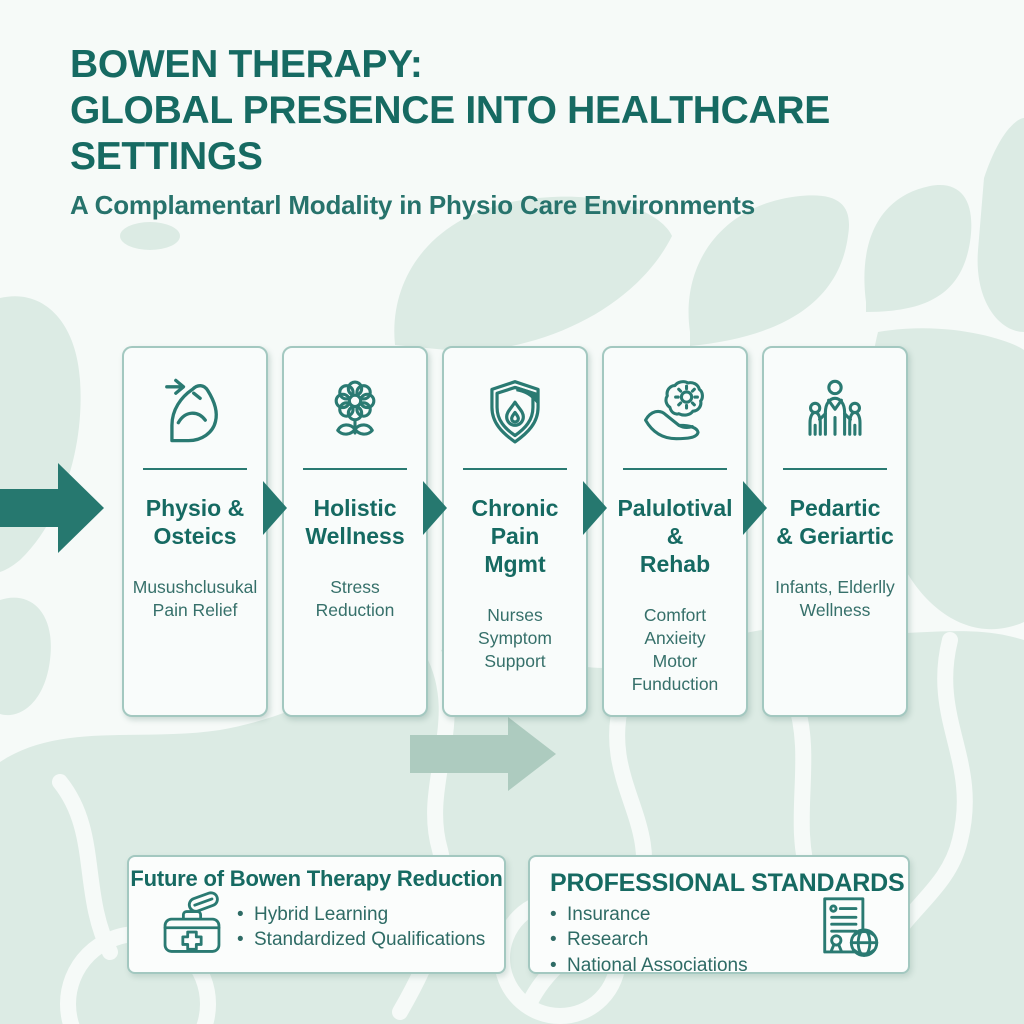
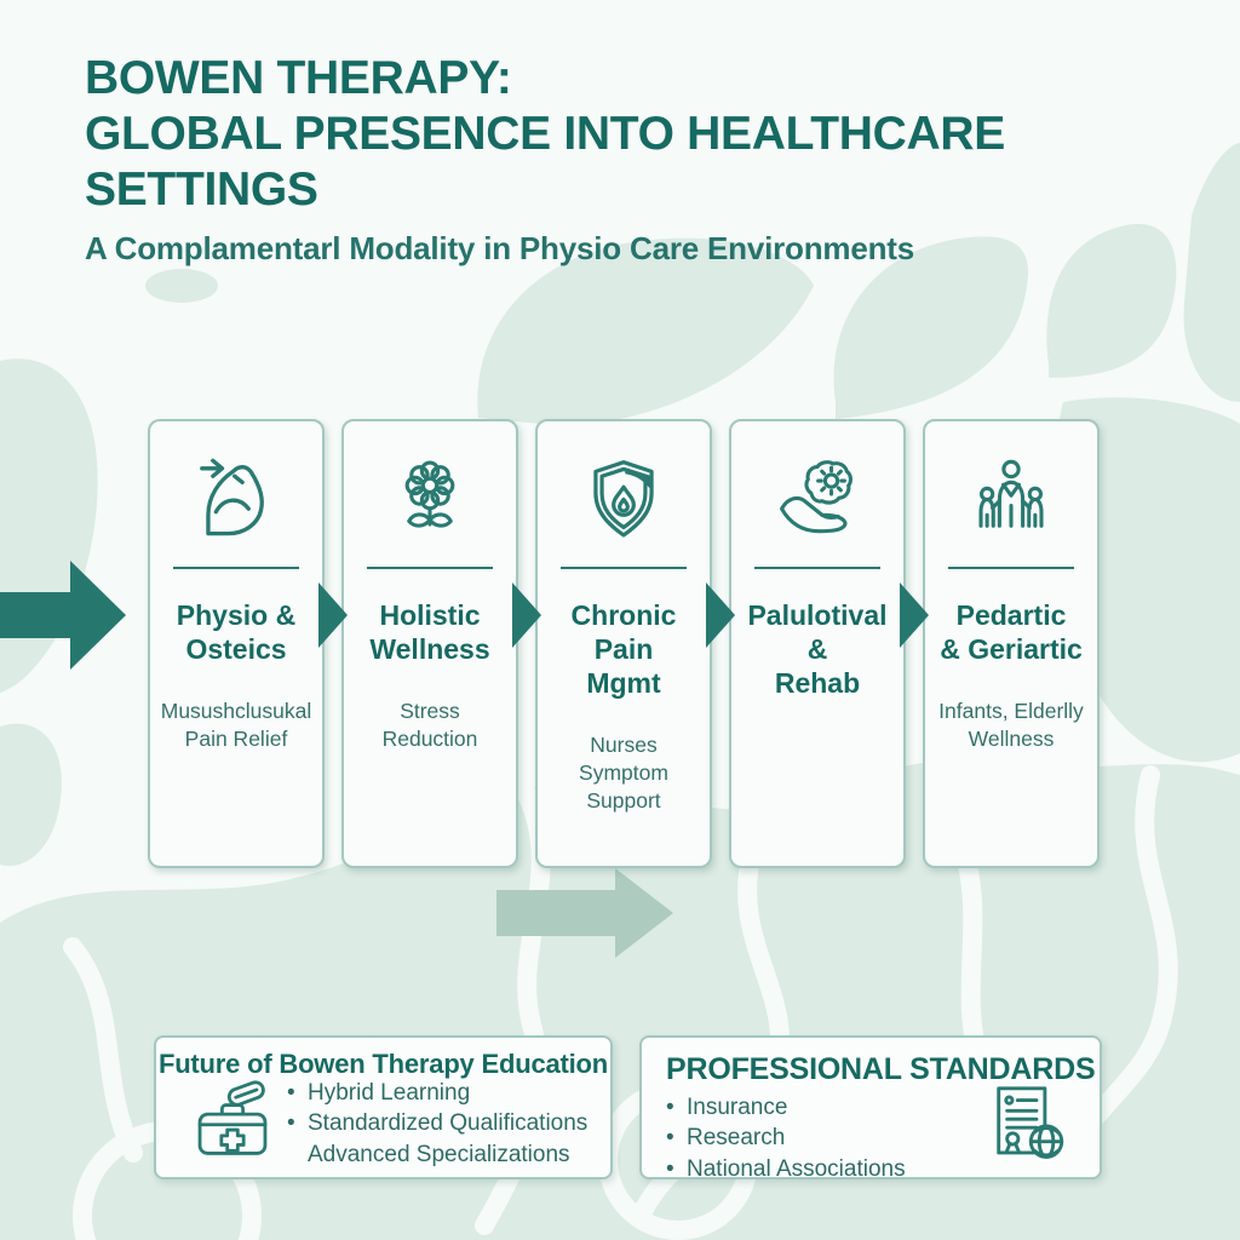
  BOWEN THERAPY:
  GLOBAL PRESENCE INTO HEALTHCARE SETTINGS
  A Complamentarl Modality in Physio Care Environments
  Physio &
  Osteics
  Musushclusukal
  Pain Relief
  Holistic
  Wellness
  Stress Reduction
  Chronic Pain
  Mgmt
  Nurses
  Symptom
  Support
  Palulotival &
  Rehab
- Comfort
- Anxieity
- Motor
- Funduction
  Pedartic
  & Geriartic
  Infants, Elderlly
  Wellness
- Future of Bowen Therapy Reduction
+ Future of Bowen Therapy Education
  •
  Hybrid Learning
  •
  Standardized Qualifications
+ Advanced Specializations
  PROFESSIONAL STANDARDS
  •
  Insurance
  •
  Research
  •
  National Associations
